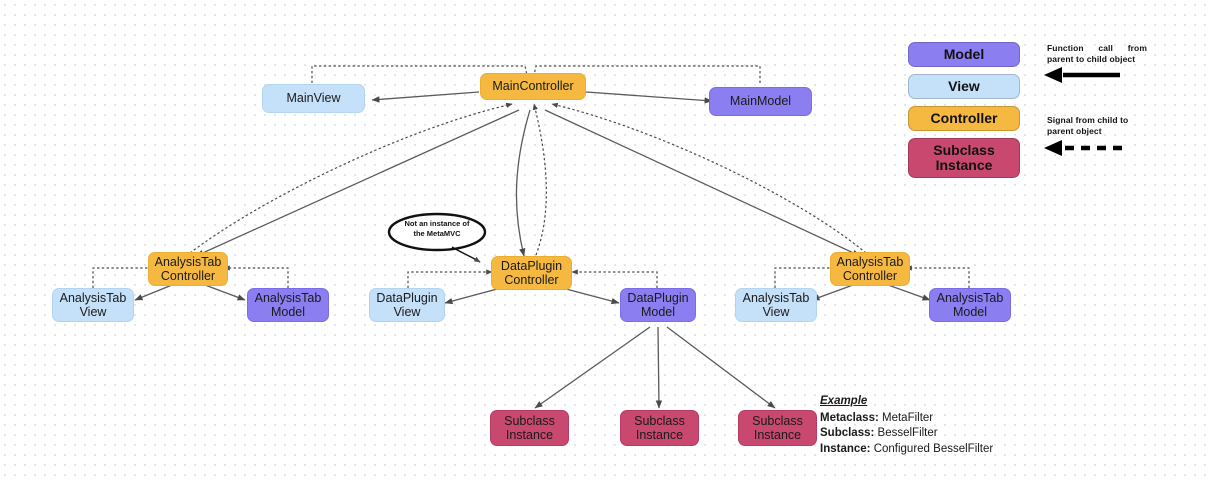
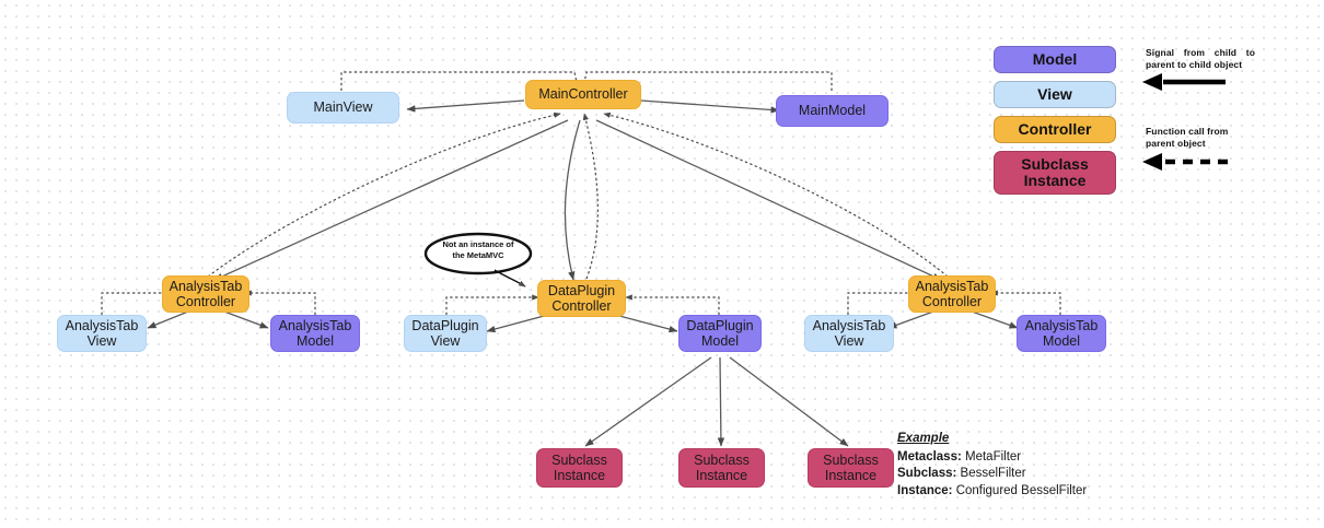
  MainView
  MainController
  MainModel
  AnalysisTab
  Controller
  AnalysisTab
  View
  AnalysisTab
  Model
  DataPlugin
  Controller
  DataPlugin
  View
  DataPlugin
  Model
  AnalysisTab
  Controller
  AnalysisTab
  View
  AnalysisTab
  Model
  Subclass
  Instance
  Subclass
  Instance
  Subclass
  Instance
  Not an instance of
  the MetaMVC
  Model
  View
  Controller
  Subclass
  Instance
- Function call from
+ Signal from child to
  parent to child object
- Signal from child to
+ Function call from
  parent object
  Example
  Metaclass: MetaFilter
  Subclass: BesselFilter
  Instance: Configured BesselFilter
